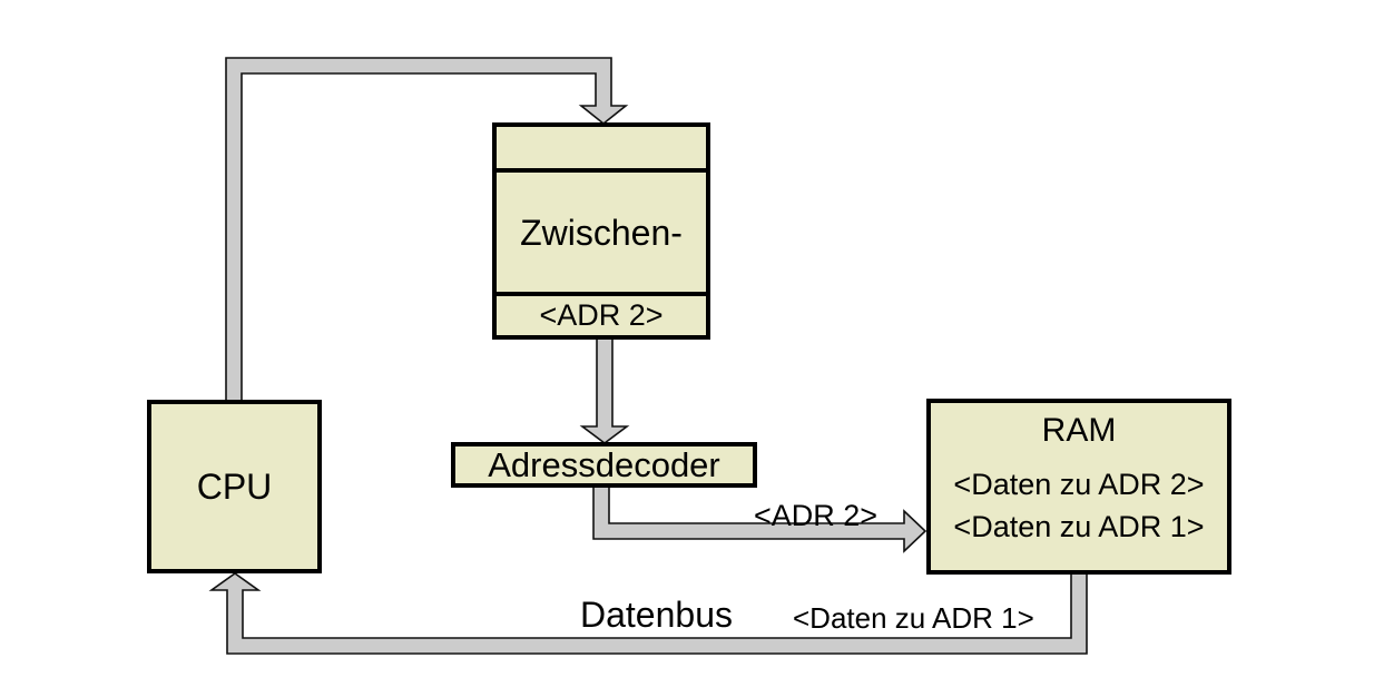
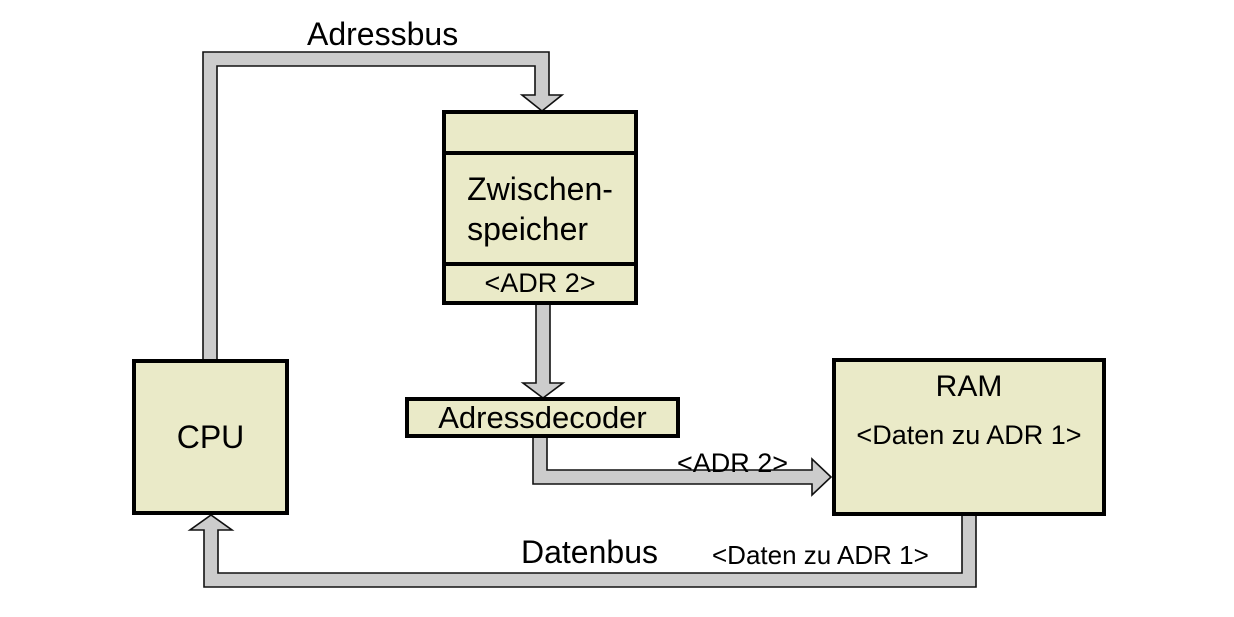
  CPU
  Zwischen-
+ speicher
  <ADR 2>
  Adressdecoder
  RAM
- <Daten zu ADR 2>
  <Daten zu ADR 1>
+ Adressbus
  Datenbus
  <ADR 2>
  <Daten zu ADR 1>
